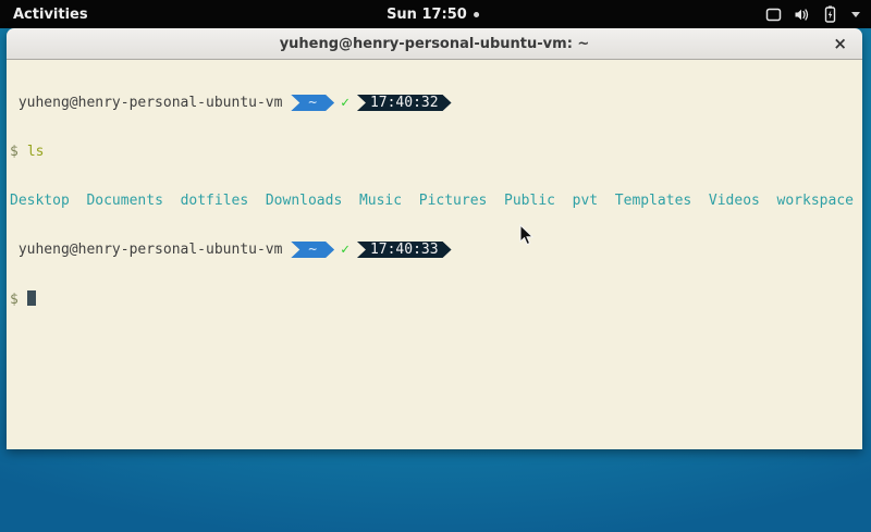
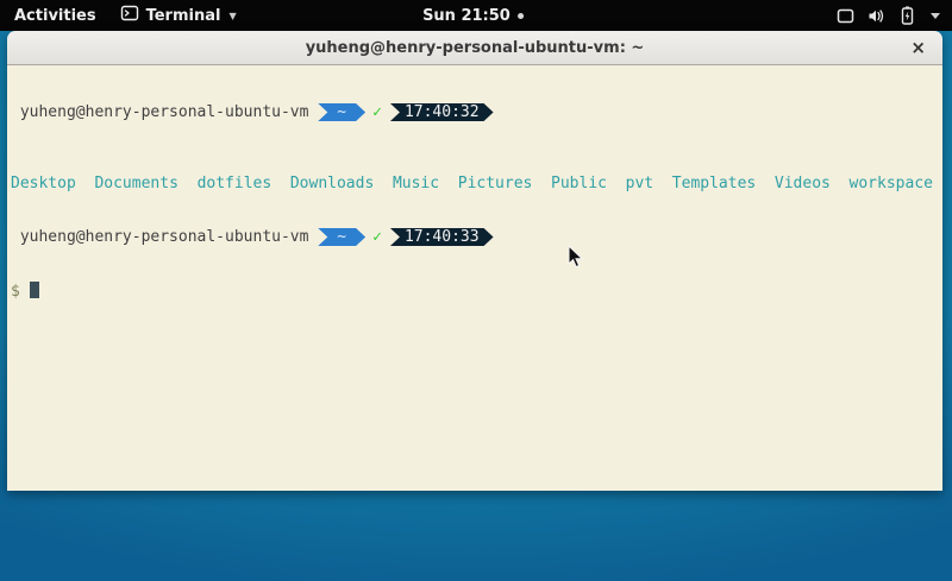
  Activities
+ Terminal
+ ▼
- Sun 17:50
+ Sun 21:50
  yuheng@henry-personal-ubuntu-vm: ~
  ×
  yuheng@henry-personal-ubuntu-vm ~ ✓ 17:40:32
- $ ls
  Desktop Documents dotfiles Downloads Music Pictures Public pvt Templates Videos workspace
  yuheng@henry-personal-ubuntu-vm ~ ✓ 17:40:33
  $
